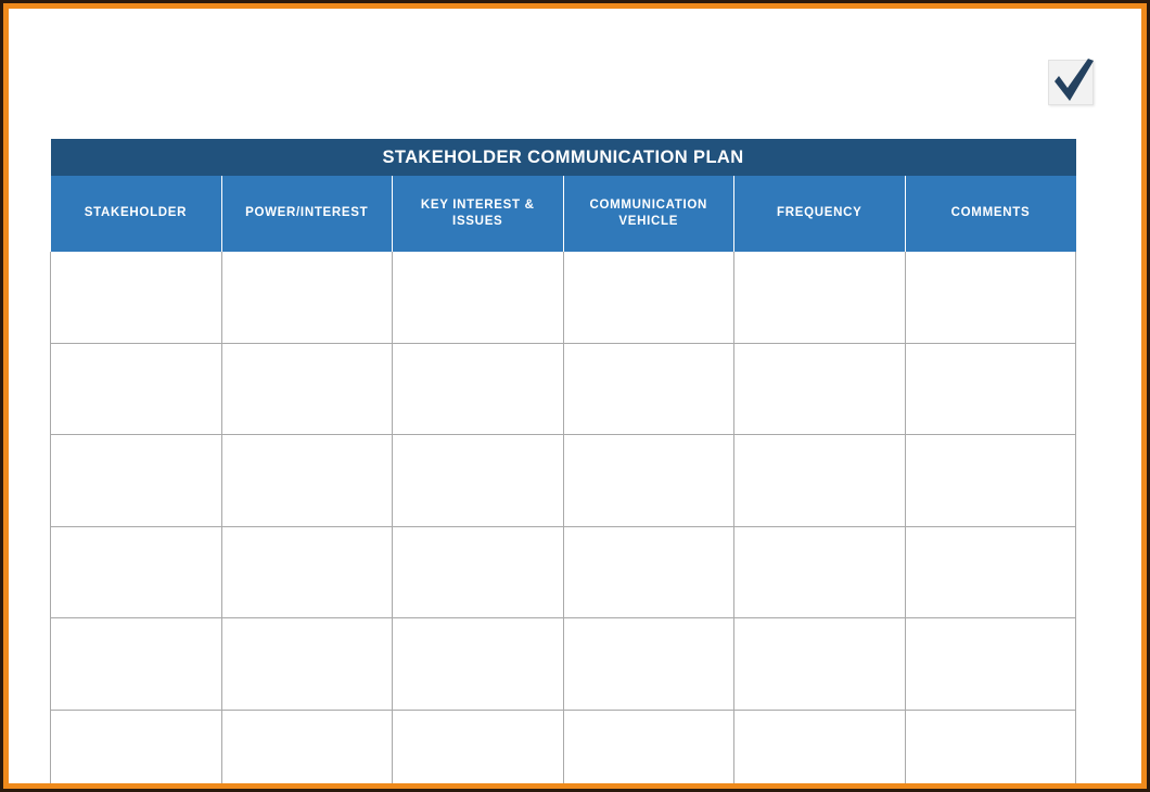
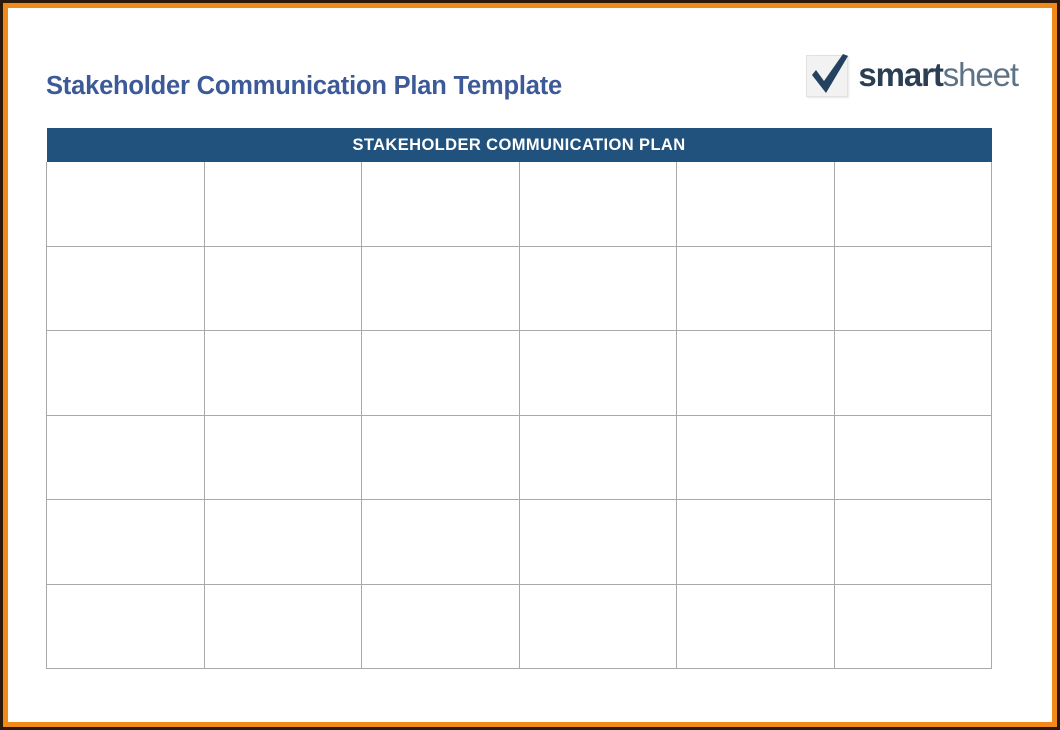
+ Stakeholder Communication Plan Template
+ smartsheet
  STAKEHOLDER COMMUNICATION PLAN
- STAKEHOLDER	POWER/INTEREST	KEY INTEREST & ISSUES	COMMUNICATION VEHICLE	FREQUENCY	COMMENTS
